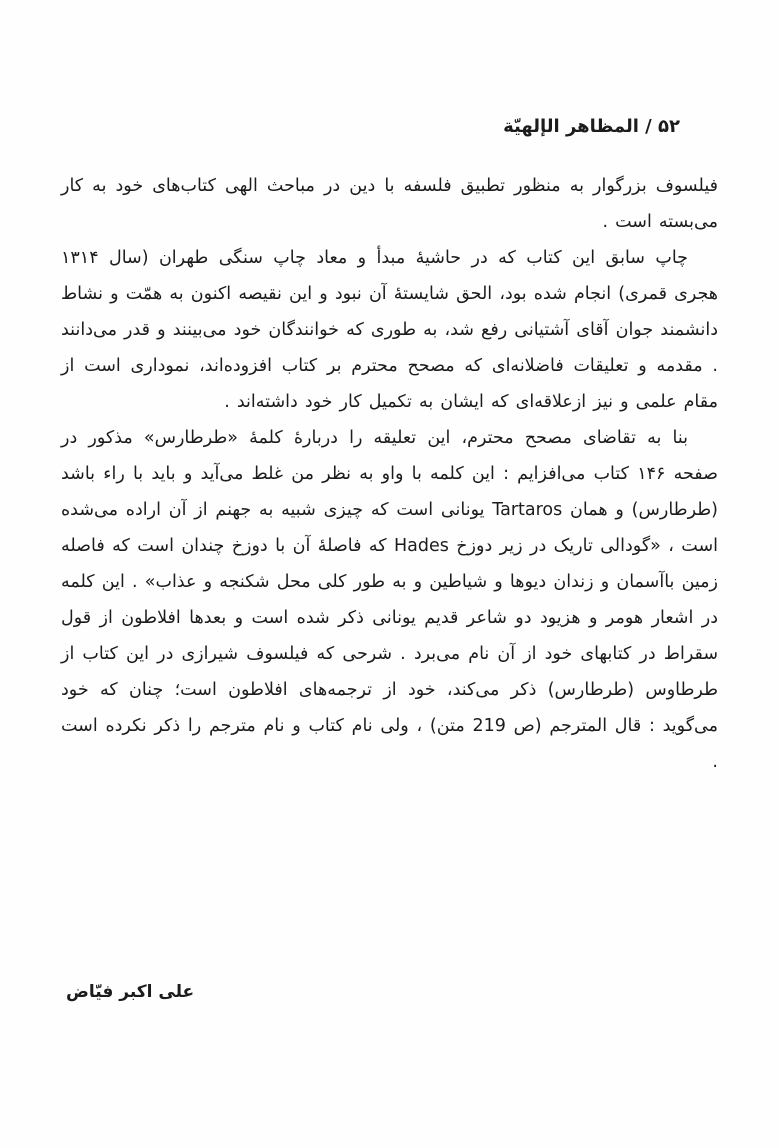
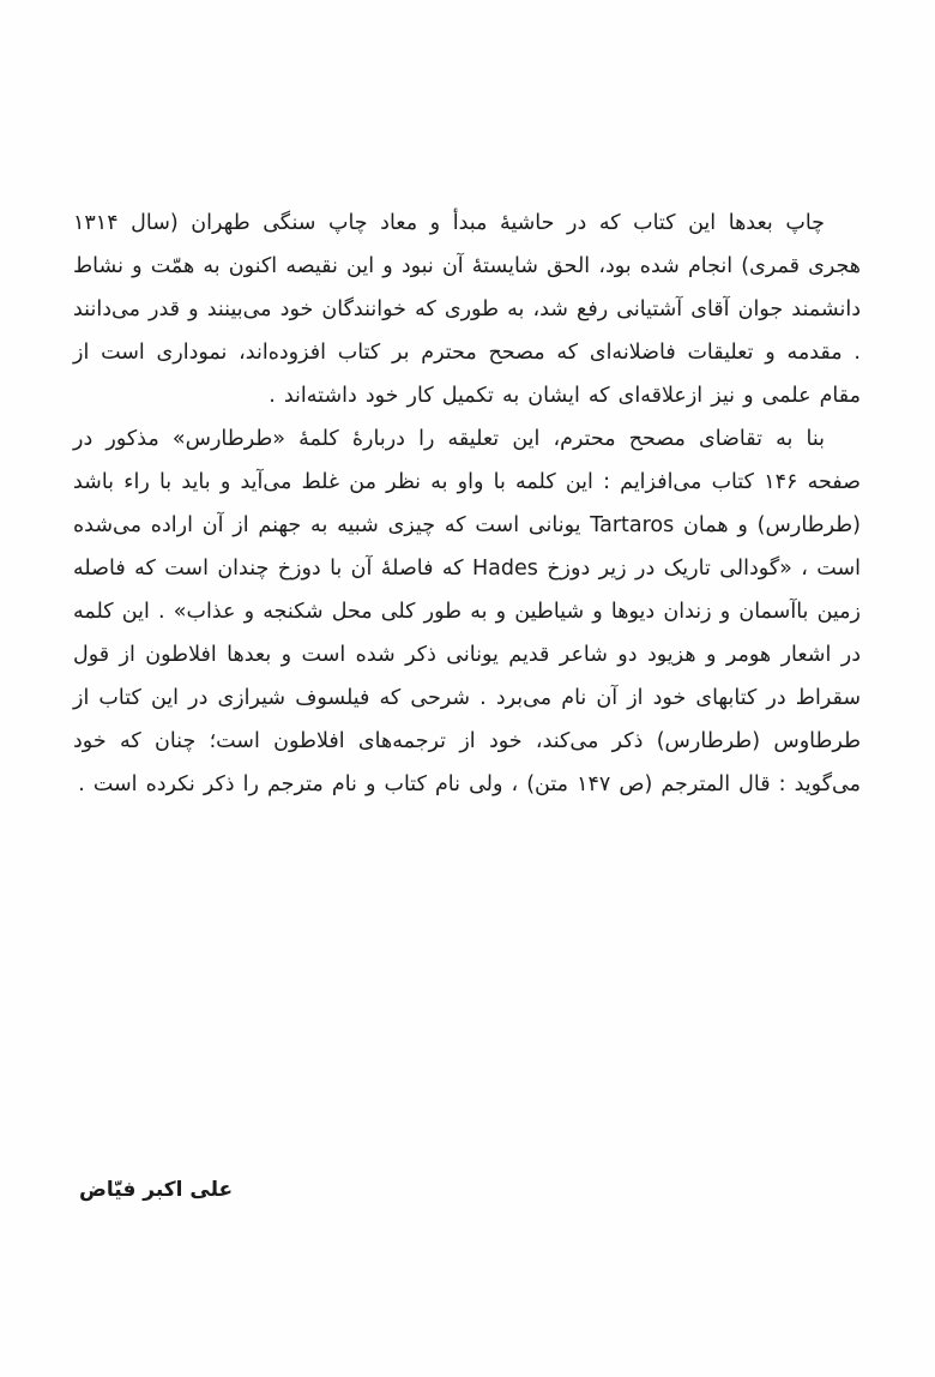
- ۵۲ / المظاهر الإلهيّة
- فیلسوف بزرگوار به منظور تطبیق فلسفه با دین در مباحث الهی کتاب‌های خود به کار می‌بسته است .
- چاپ سابق این کتاب که در حاشیهٔ مبدأ و معاد چاپ سنگی طهران (سال ۱۳۱۴ هجری قمری) انجام شده بود، الحق شایستهٔ آن نبود و این نقیصه اکنون به همّت و نشاط دانشمند جوان آقای آشتیانی رفع شد، به طوری که خوانندگان خود می‌بینند و قدر می‌دانند . مقدمه و تعلیقات فاضلانه‌ای که مصحح محترم بر کتاب افزوده‌اند، نموداری است از مقام علمی و نیز ازعلاقه‌ای که ایشان به تکمیل کار خود داشته‌اند .
+ چاپ بعدها این کتاب که در حاشیهٔ مبدأ و معاد چاپ سنگی طهران (سال ۱۳۱۴ هجری قمری) انجام شده بود، الحق شایستهٔ آن نبود و این نقیصه اکنون به همّت و نشاط دانشمند جوان آقای آشتیانی رفع شد، به طوری که خوانندگان خود می‌بینند و قدر می‌دانند . مقدمه و تعلیقات فاضلانه‌ای که مصحح محترم بر کتاب افزوده‌اند، نموداری است از مقام علمی و نیز ازعلاقه‌ای که ایشان به تکمیل کار خود داشته‌اند .
- بنا به تقاضای مصحح محترم، این تعلیقه را دربارهٔ کلمهٔ «طرطارس» مذکور در صفحه ۱۴۶ کتاب می‌افزایم : این کلمه با واو به نظر من غلط می‌آید و باید با راء باشد (طرطارس) و همان Tartaros یونانی است که چیزی شبیه به جهنم از آن اراده می‌شده است ، «گودالی تاریک در زیر دوزخ Hades که فاصلهٔ آن با دوزخ چندان است که فاصله زمین باآسمان و زندان دیوها و شیاطین و به طور کلی محل شکنجه و عذاب» . این کلمه در اشعار هومر و هزیود دو شاعر قدیم یونانی ذکر شده است و بعدها افلاطون از قول سقراط در کتابهای خود از آن نام می‌برد . شرحی که فیلسوف شیرازی در این کتاب از طرطاوس (طرطارس) ذکر می‌کند، خود از ترجمه‌های افلاطون است؛ چنان که خود می‌گوید : قال المترجم (ص 219 متن) ، ولی نام کتاب و نام مترجم را ذکر نکرده است .
+ بنا به تقاضای مصحح محترم، این تعلیقه را دربارهٔ کلمهٔ «طرطارس» مذکور در صفحه ۱۴۶ کتاب می‌افزایم : این کلمه با واو به نظر من غلط می‌آید و باید با راء باشد (طرطارس) و همان Tartaros یونانی است که چیزی شبیه به جهنم از آن اراده می‌شده است ، «گودالی تاریک در زیر دوزخ Hades که فاصلهٔ آن با دوزخ چندان است که فاصله زمین باآسمان و زندان دیوها و شیاطین و به طور کلی محل شکنجه و عذاب» . این کلمه در اشعار هومر و هزیود دو شاعر قدیم یونانی ذکر شده است و بعدها افلاطون از قول سقراط در کتابهای خود از آن نام می‌برد . شرحی که فیلسوف شیرازی در این کتاب از طرطاوس (طرطارس) ذکر می‌کند، خود از ترجمه‌های افلاطون است؛ چنان که خود می‌گوید : قال المترجم (ص ۱۴۷ متن) ، ولی نام کتاب و نام مترجم را ذکر نکرده است .
  علی اکبر فیّاض
